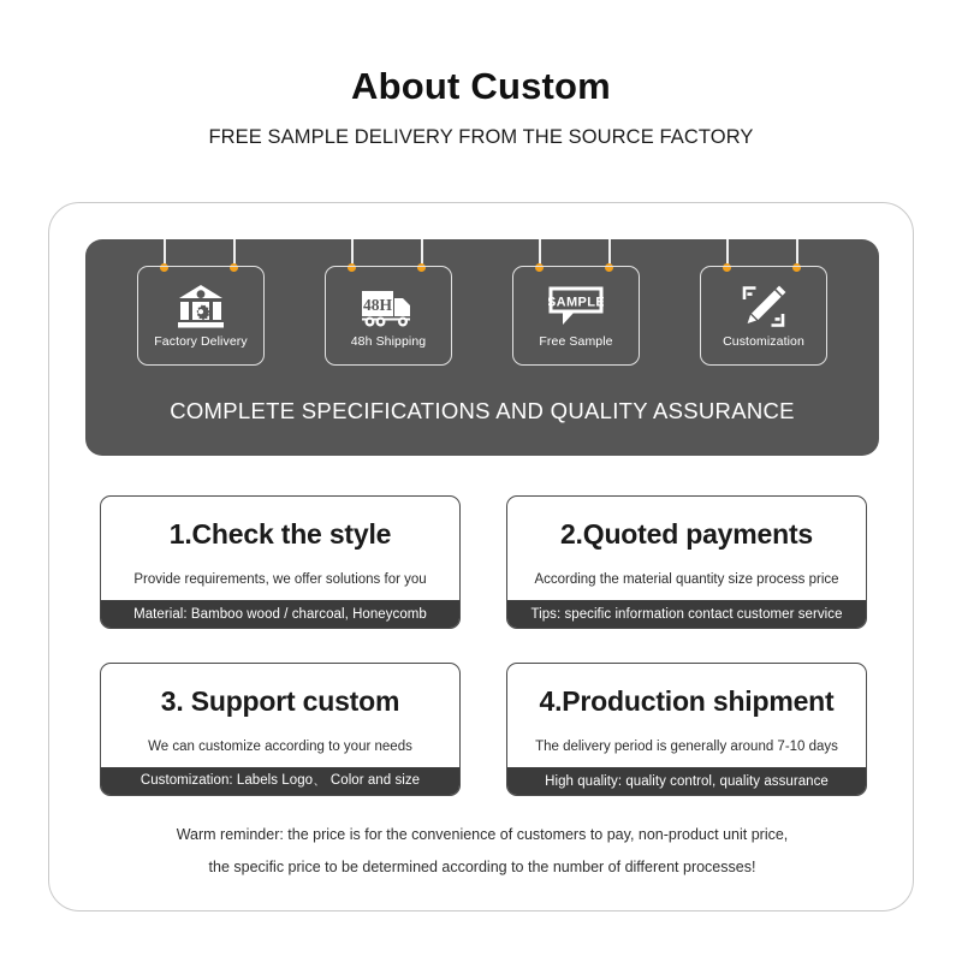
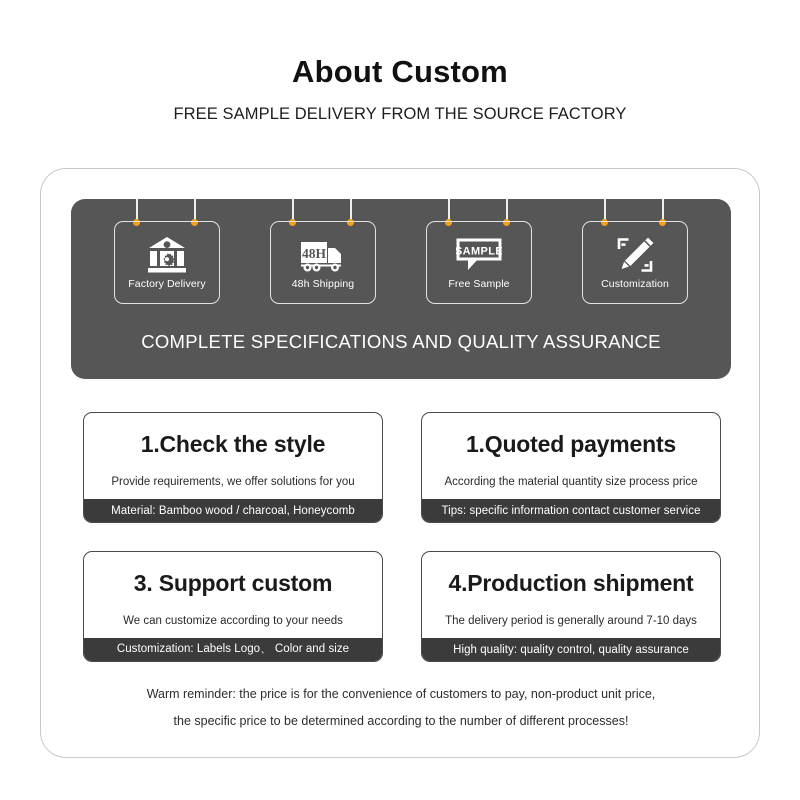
  About Custom
  FREE SAMPLE DELIVERY FROM THE SOURCE FACTORY
  Factory Delivery
  48H
  48h Shipping
  SAMPLE
  Free Sample
  Customization
  COMPLETE SPECIFICATIONS AND QUALITY ASSURANCE
  1.Check the style
  Provide requirements, we offer solutions for you
  Material: Bamboo wood / charcoal, Honeycomb
- 2.Quoted payments
+ 1.Quoted payments
  According the material quantity size process price
  Tips: specific information contact customer service
  3. Support custom
  We can customize according to your needs
  Customization: Labels Logo、 Color and size
  4.Production shipment
  The delivery period is generally around 7-10 days
  High quality: quality control, quality assurance
  Warm reminder: the price is for the convenience of customers to pay, non-product unit price,
  the specific price to be determined according to the number of different processes!
